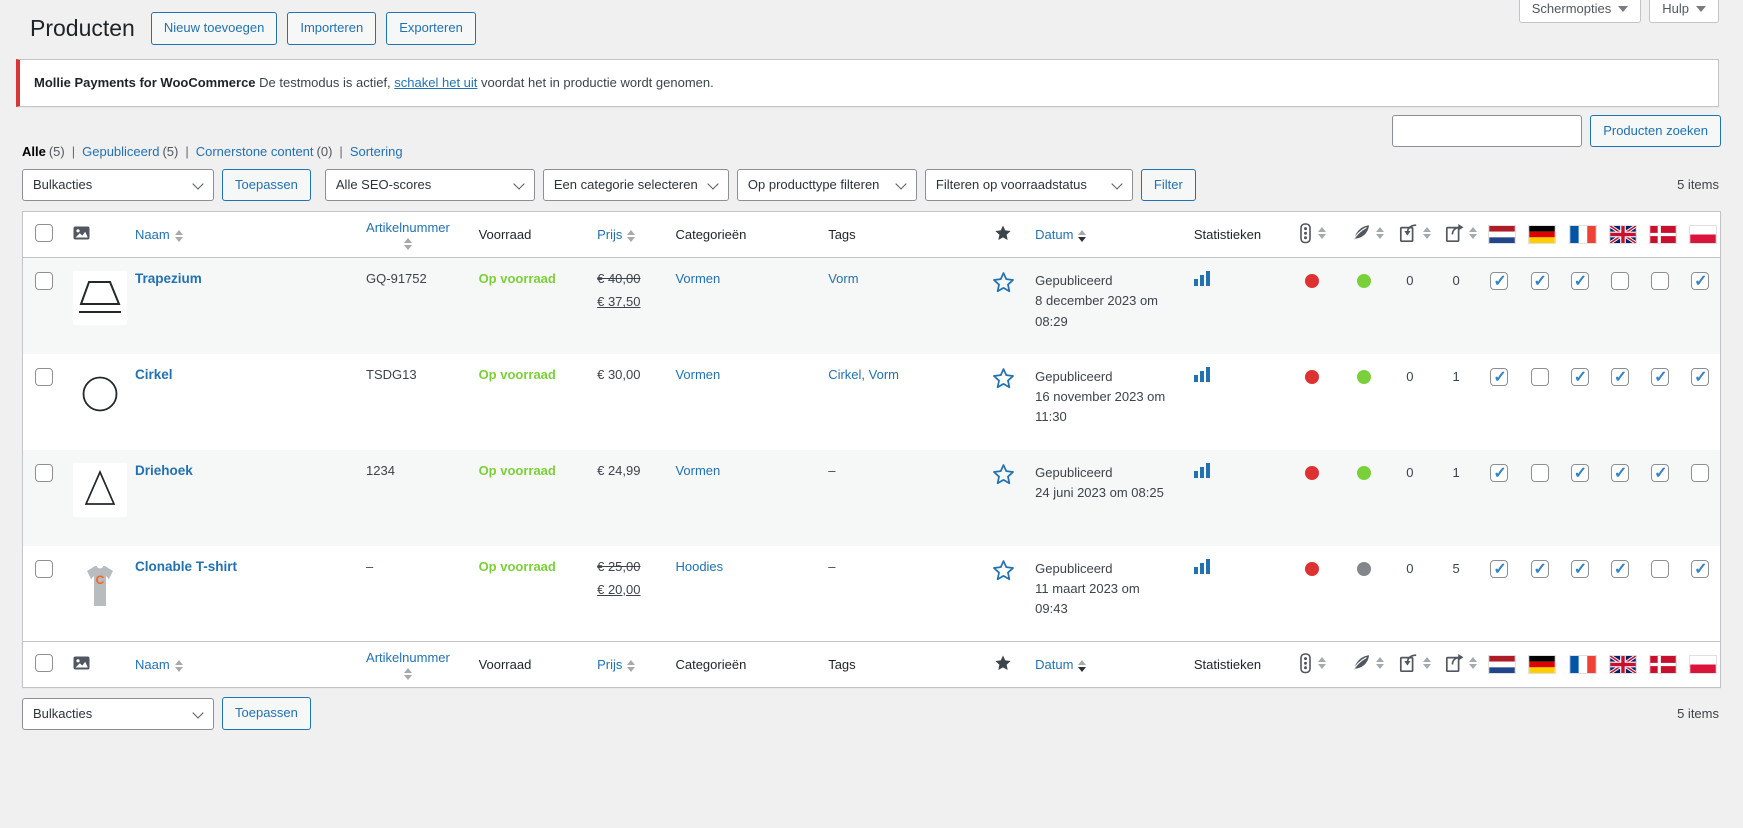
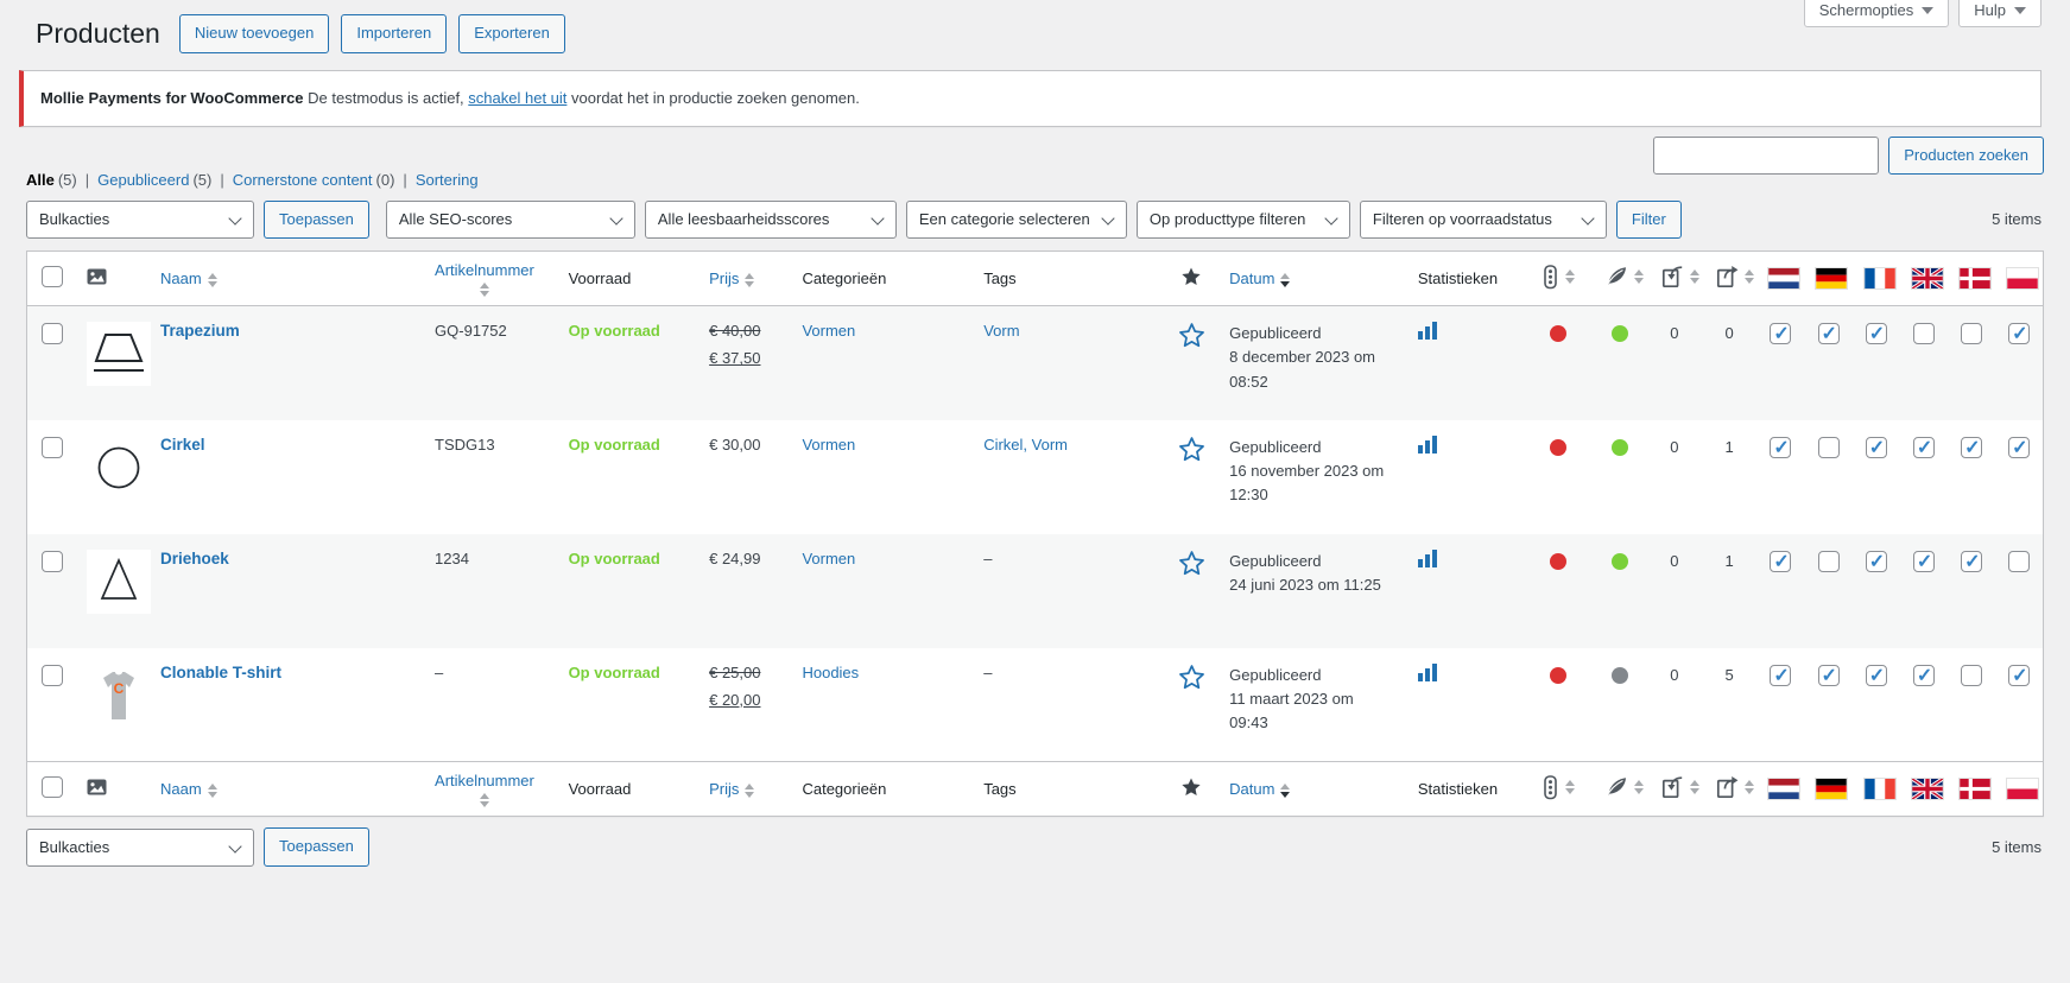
  Schermopties
  Hulp
  Producten
  Nieuw toevoegen
  Importeren
  Exporteren
- Mollie Payments for WooCommerce De testmodus is actief, schakel het uit voordat het in productie wordt genomen.
+ Mollie Payments for WooCommerce De testmodus is actief, schakel het uit voordat het in productie zoeken genomen.
  Alle (5) |
  Gepubliceerd (5) |
  Cornerstone content (0) |
  Sortering
  Producten zoeken
  Bulkacties
  Toepassen
  Alle SEO-scores
+ Alle leesbaarheidsscores
  Een categorie selecteren
  Op producttype filteren
  Filteren op voorraadstatus
  Filter
  5 items
  		Naam	Artikelnummer	Voorraad	Prijs	Categorieën	Tags		Datum	Statistieken
- 		Trapezium	GQ-91752	Op voorraad	€ 40,00€ 37,50	Vormen	Vorm		Gepubliceerd8 december 2023 om 08:29				0	0
+ 		Trapezium	GQ-91752	Op voorraad	€ 40,00€ 37,50	Vormen	Vorm		Gepubliceerd8 december 2023 om 08:52				0	0
- 		Cirkel	TSDG13	Op voorraad	€ 30,00	Vormen	Cirkel, Vorm		Gepubliceerd16 november 2023 om 11:30				0	1
+ 		Cirkel	TSDG13	Op voorraad	€ 30,00	Vormen	Cirkel, Vorm		Gepubliceerd16 november 2023 om 12:30				0	1
- 		Driehoek	1234	Op voorraad	€ 24,99	Vormen	–		Gepubliceerd24 juni 2023 om 08:25				0	1
+ 		Driehoek	1234	Op voorraad	€ 24,99	Vormen	–		Gepubliceerd24 juni 2023 om 11:25				0	1
  	C	Clonable T-shirt	–	Op voorraad	€ 25,00€ 20,00	Hoodies	–		Gepubliceerd11 maart 2023 om 09:43				0	5
  		Naam	Artikelnummer	Voorraad	Prijs	Categorieën	Tags		Datum	Statistieken
  Bulkacties
  Toepassen
  5 items
